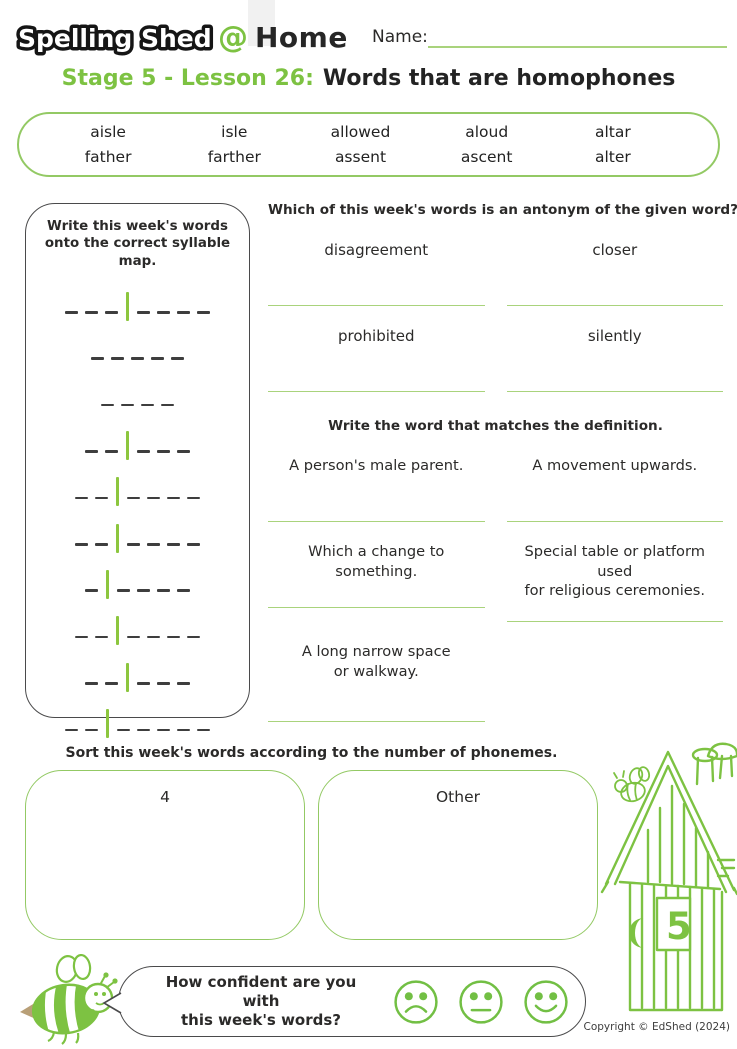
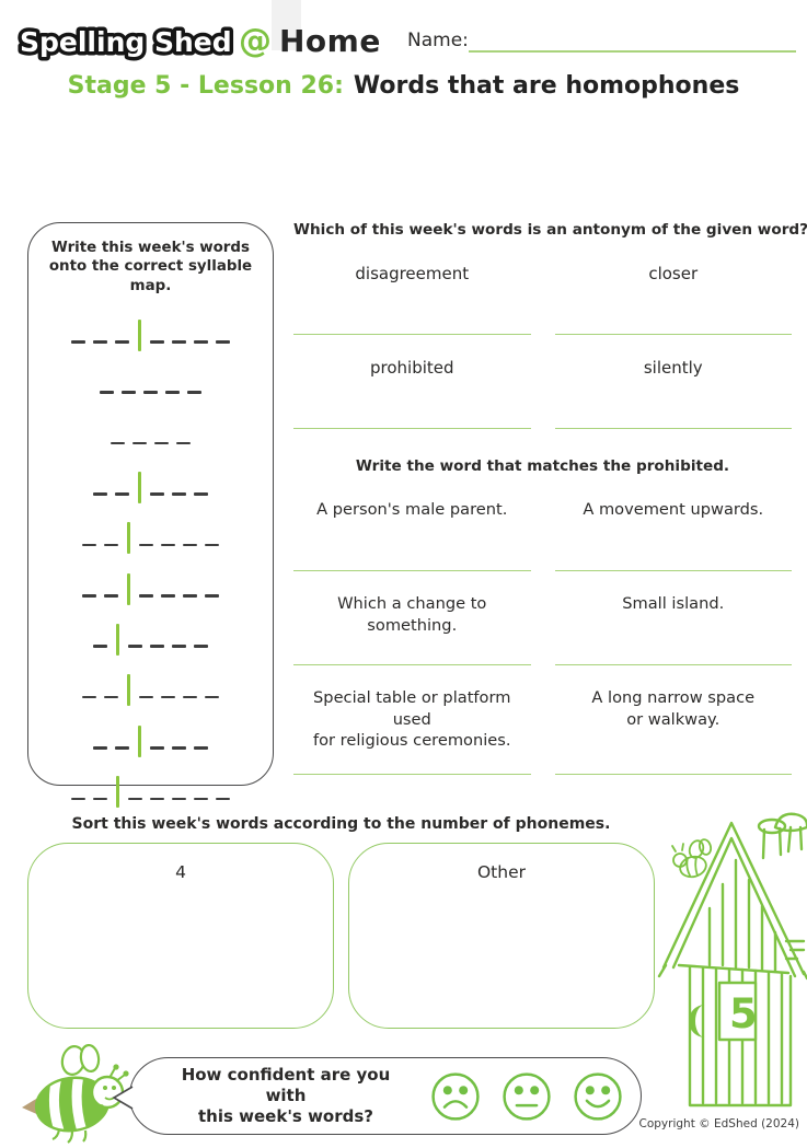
  Spelling Shed
  @
  Home
  Name:
  Stage 5 - Lesson 26: Words that are homophones
- aisle
- isle
- allowed
- aloud
- altar
- father
- farther
- assent
- ascent
- alter
  Write this week's words onto the correct syllable map.
  Which of this week's words is an antonym of the given word?
  disagreement
  closer
  prohibited
  silently
- Write the word that matches the definition.
+ Write the word that matches the prohibited.
  A person's male parent.
  A movement upwards.
  Which a change to something.
+ Small island.
  Special table or platform used
  for religious ceremonies.
  A long narrow space
  or walkway.
  Sort this week's words according to the number of phonemes.
  4
  Other
  5
  How confident are you with
  this week's words?
  Copyright © EdShed (2024)
